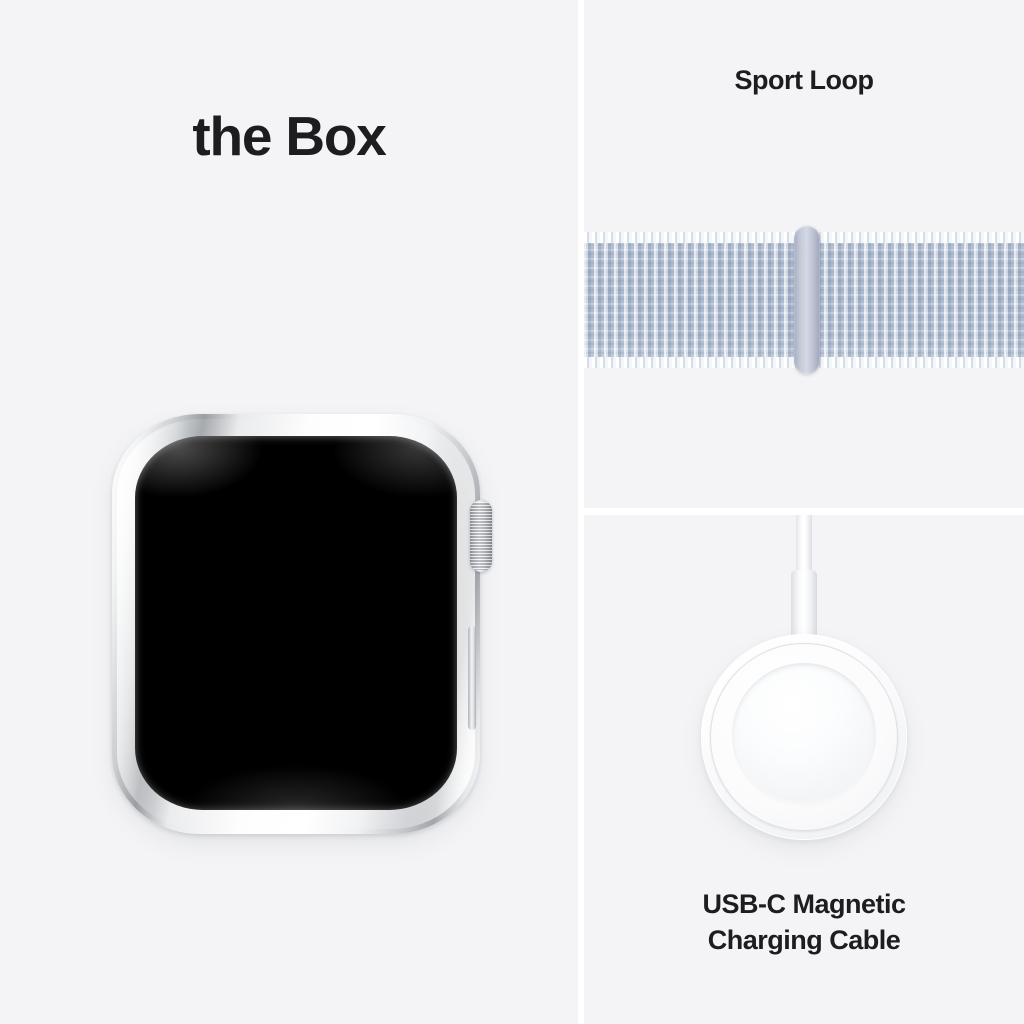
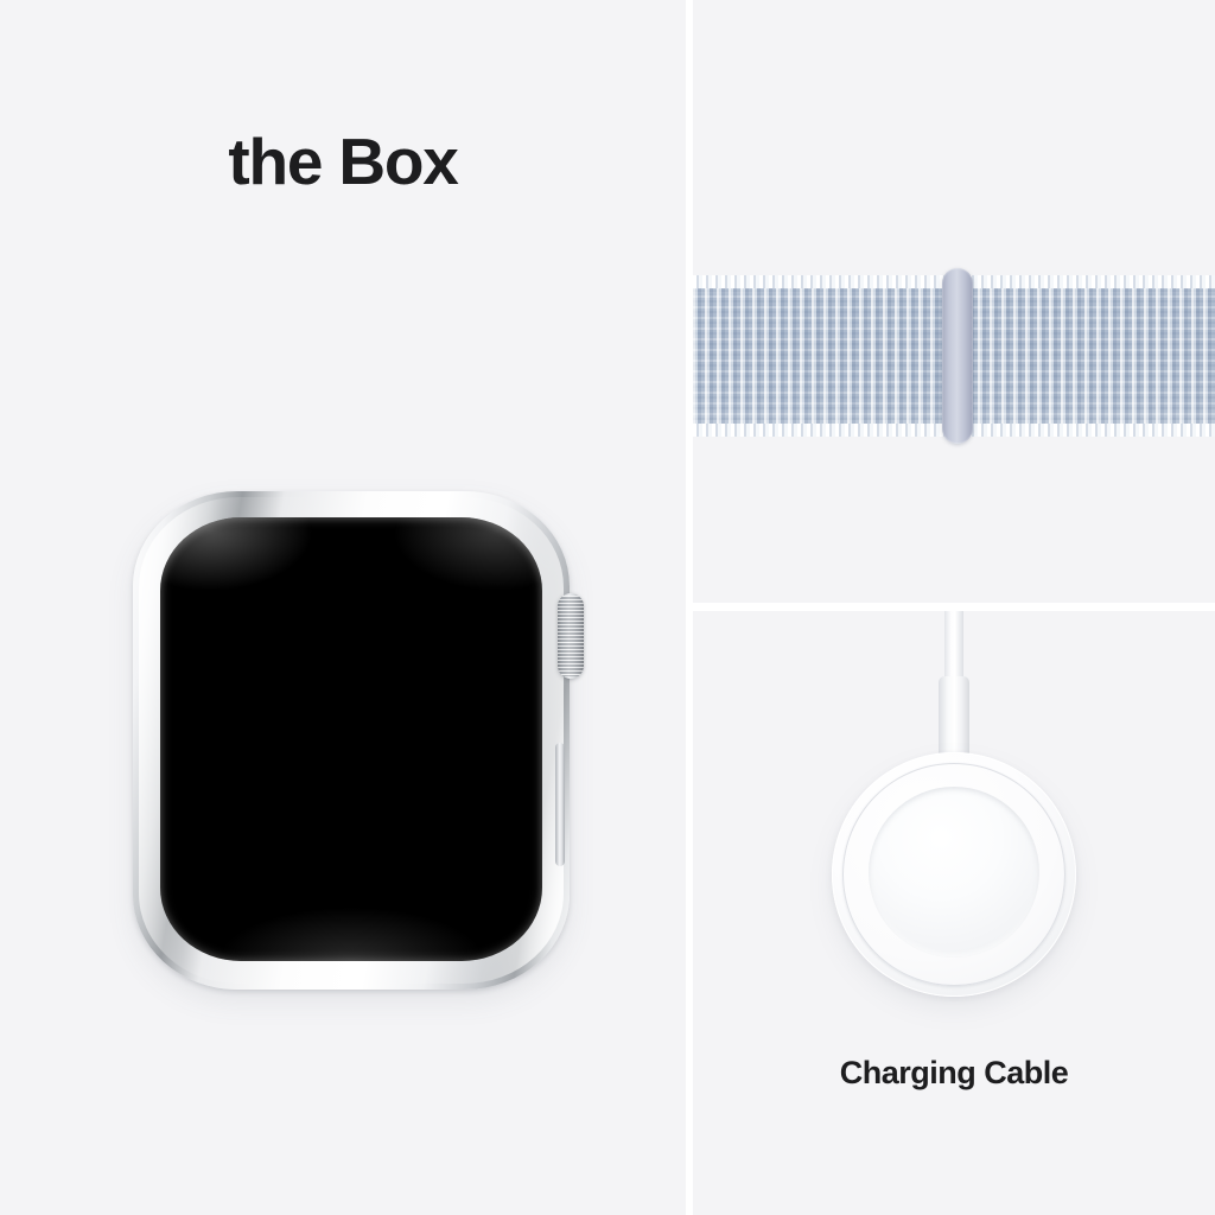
  the Box
- Sport Loop
- USB-C Magnetic
  Charging Cable
